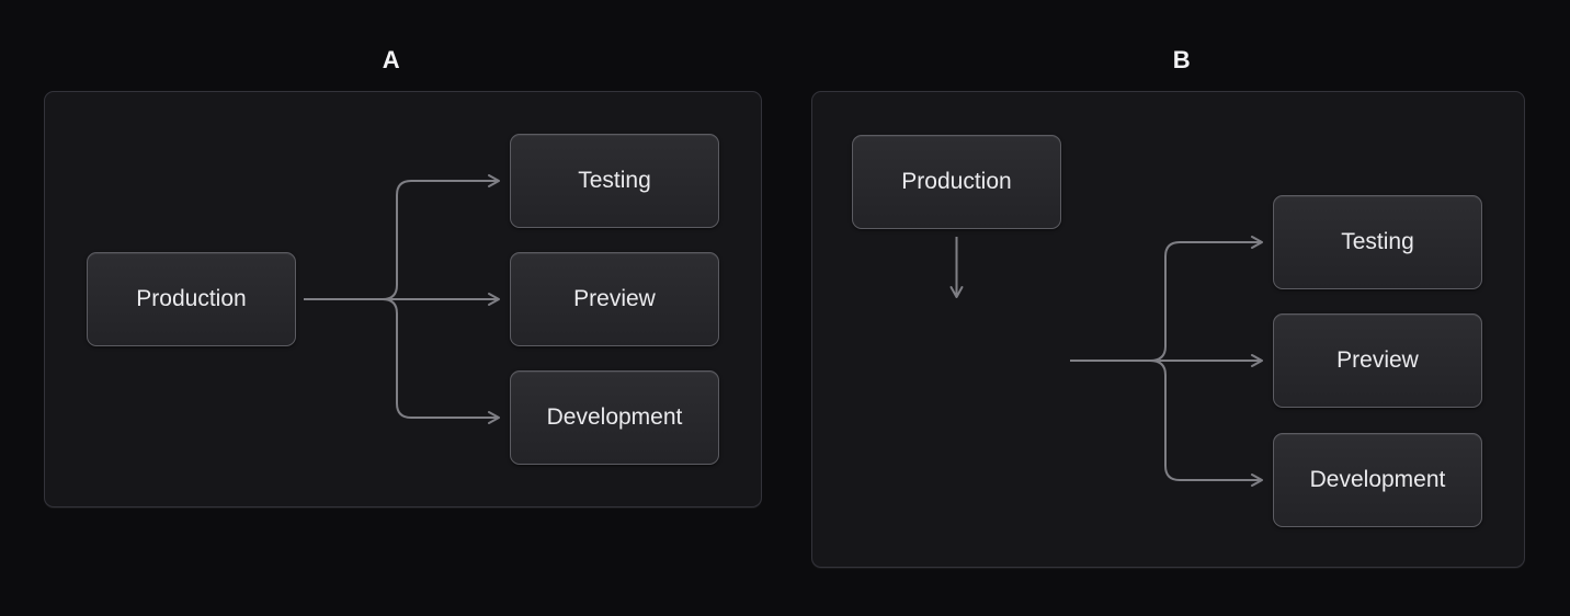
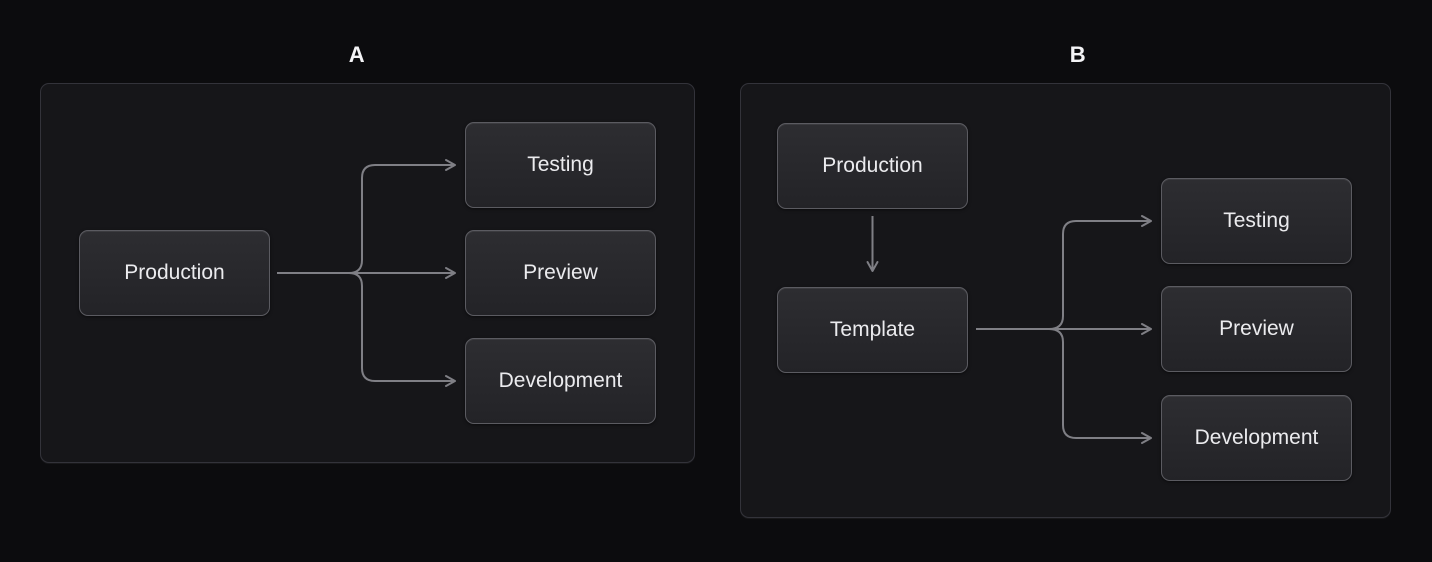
  A
  B
  Production
  Testing
  Preview
  Development
  Production
+ Template
  Testing
  Preview
  Development
